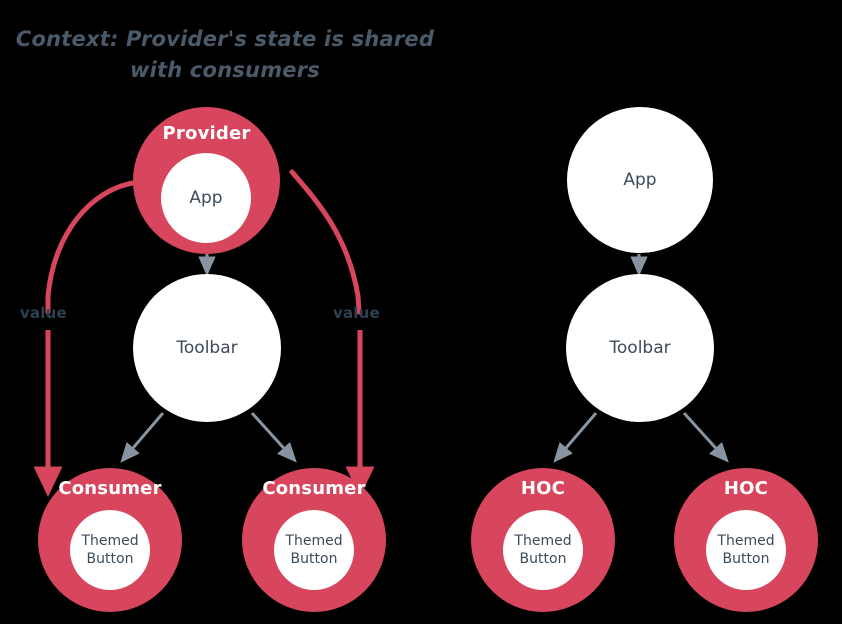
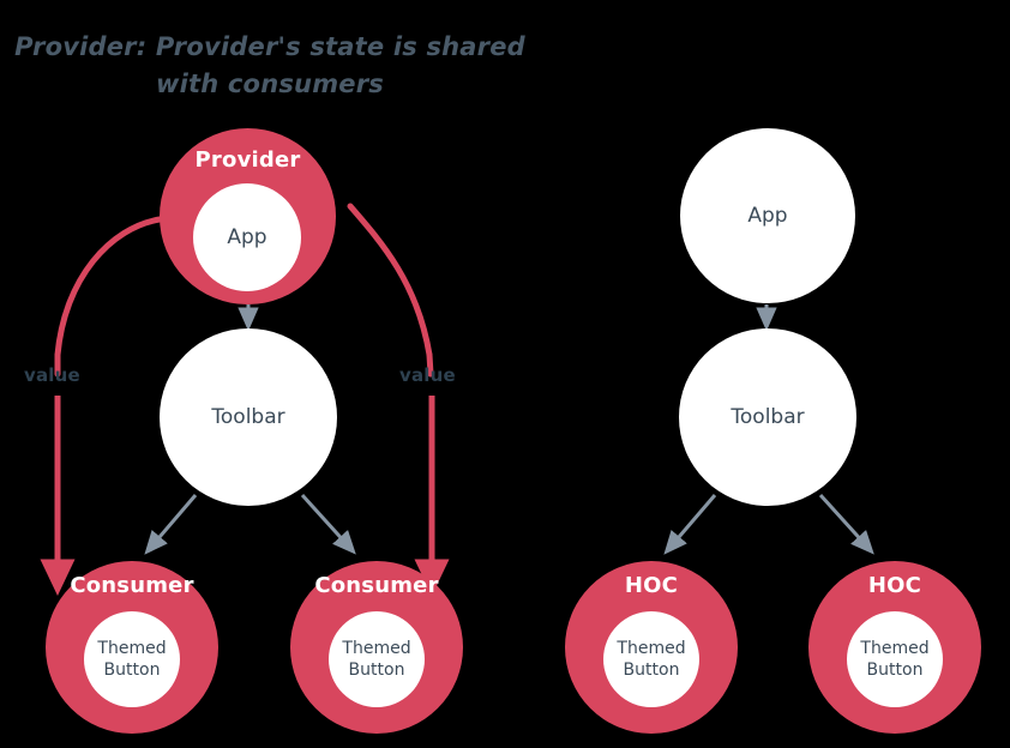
- Context: Provider's state is shared
+ Provider: Provider's state is shared
  with consumers
  Provider
  App
  Toolbar
  Consumer
  Themed
  Button
  Consumer
  Themed
  Button
  value
  value
  App
  Toolbar
  HOC
  Themed
  Button
  HOC
  Themed
  Button
